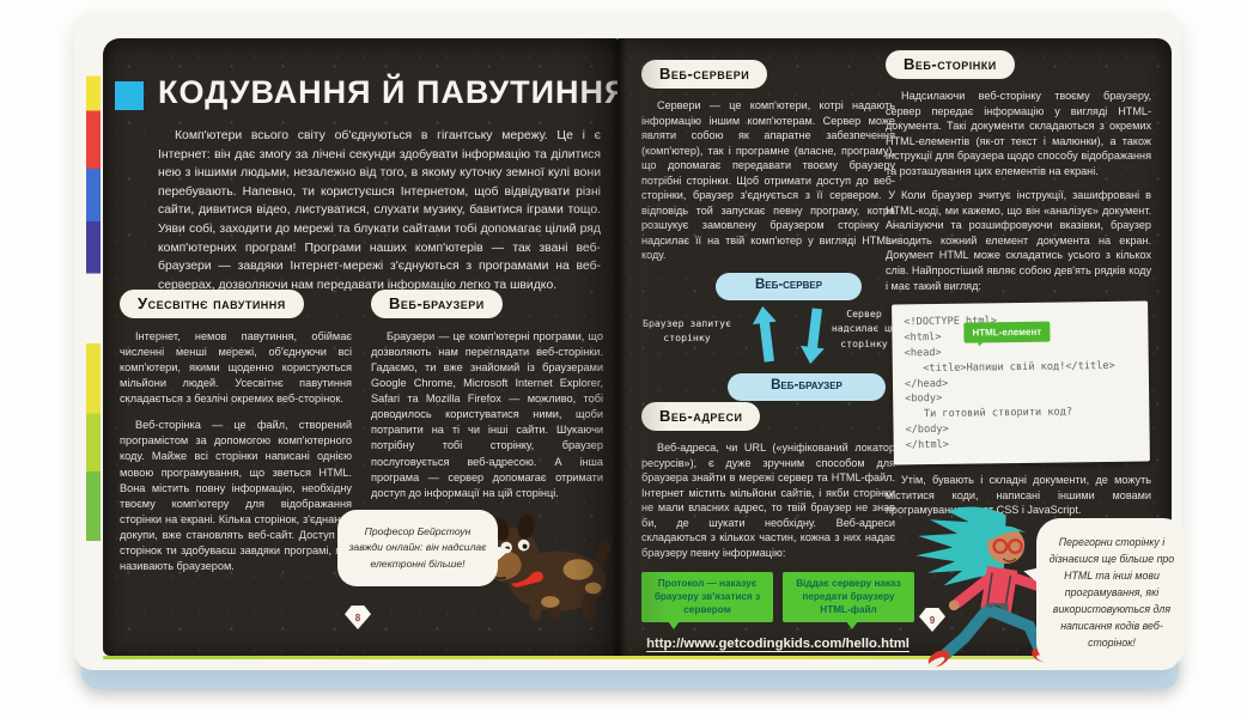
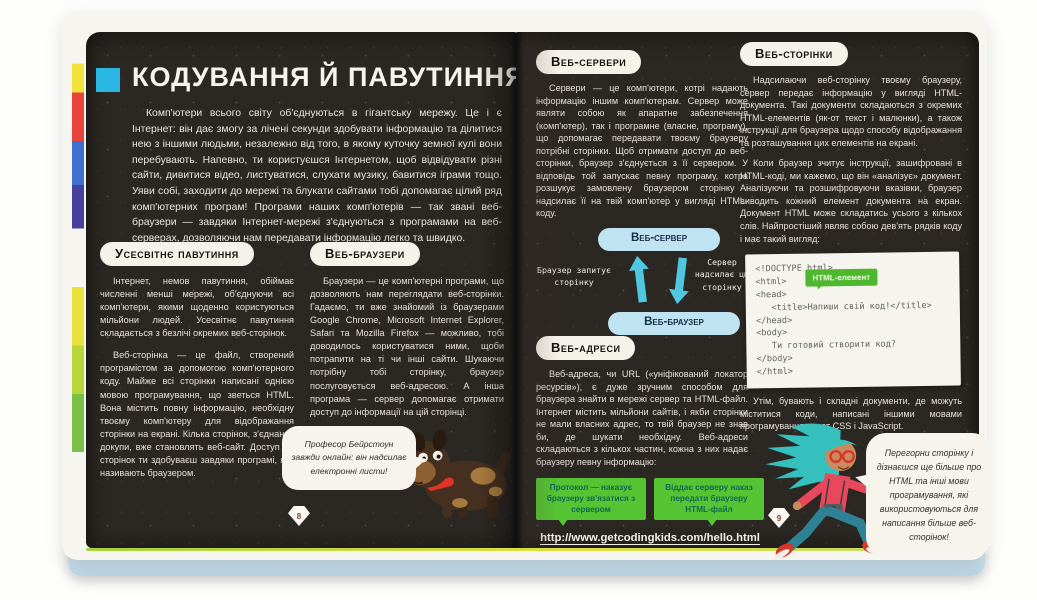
- Професор Бейрстоун завжди онлайн: він надсилає електронні більше!
+ Професор Бейрстоун завжди онлайн: він надсилає електронні листи!
  8
- Перегорни сторінку і дізнаєшся ще більше про HTML та інші мови програмування, які використовуються для написання кодів веб-сторінок!
+ Перегорни сторінку і дізнаєшся ще більше про HTML та інші мови програмування, які використовуються для написання більше веб-сторінок!
  9
